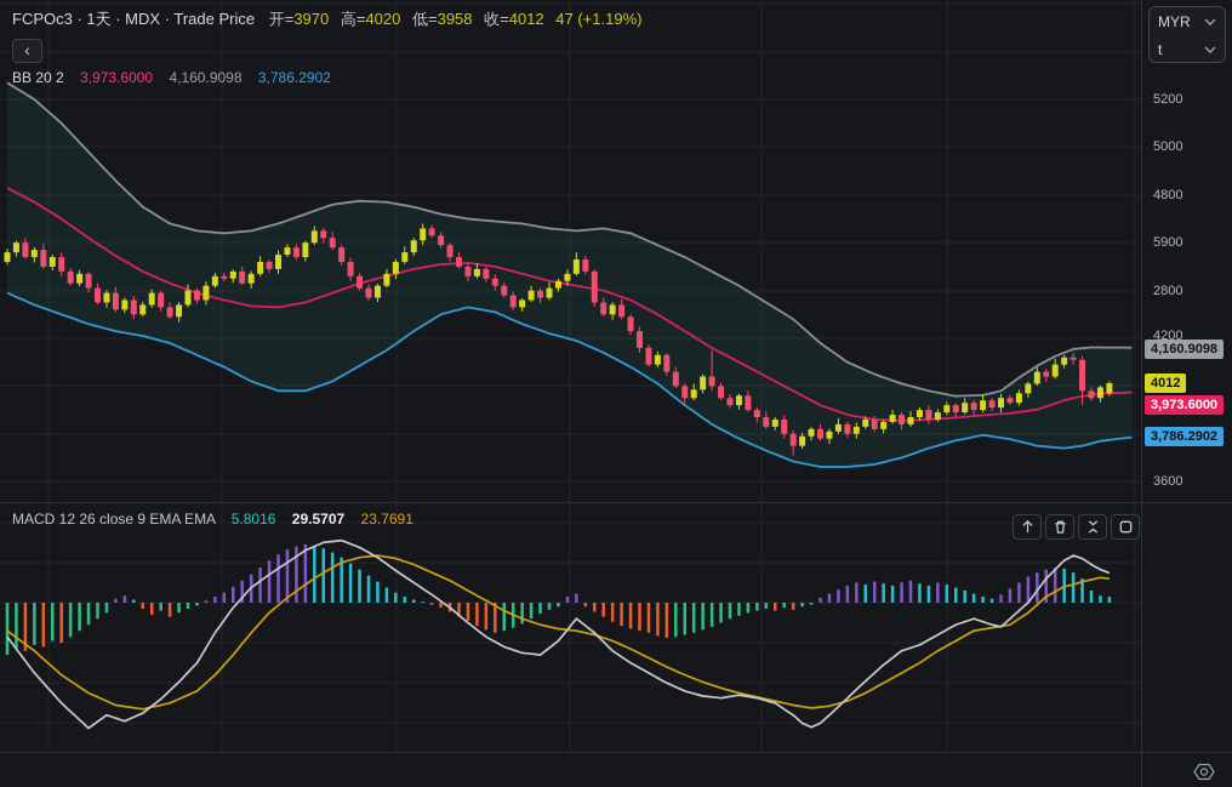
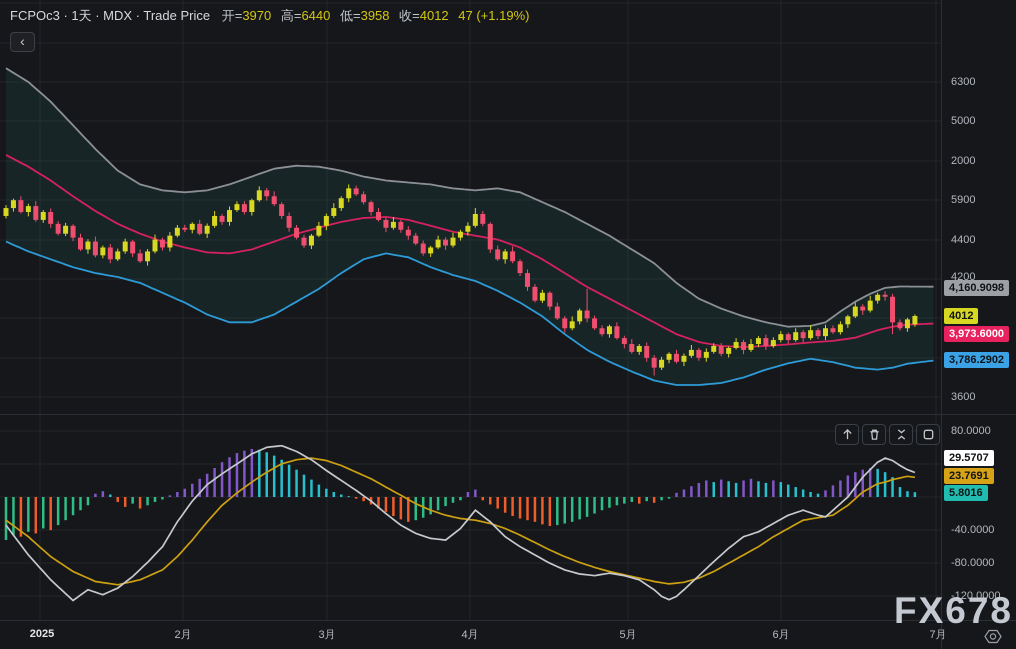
- FCPOc3 · 1天 · MDX · Trade Price 开=3970 高=4020 低=3958 收=4012 47 (+1.19%)
+ FCPOc3 · 1天 · MDX · Trade Price 开=3970 高=6440 低=3958 收=4012 47 (+1.19%)
  ‹
- BB 20 2 3,973.6000 4,160.9098 3,786.2902
- MACD 12 26 close 9 EMA EMA 5.8016 29.5707 23.7691
- MYR
- t
- 5200
+ 6300
  5000
- 4800
+ 2000
  5900
- 2800
+ 4400
  4200
  3600
  4,160.9098
  4012
  3,973.6000
  3,786.2902
+ 80.0000
+ -40.0000
+ -80.0000
+ -120.0000
+ 29.5707
+ 23.7691
+ 5.8016
+ 2025
+ 2月
+ 3月
+ 4月
+ 5月
+ 6月
+ 7月
+ FX678
